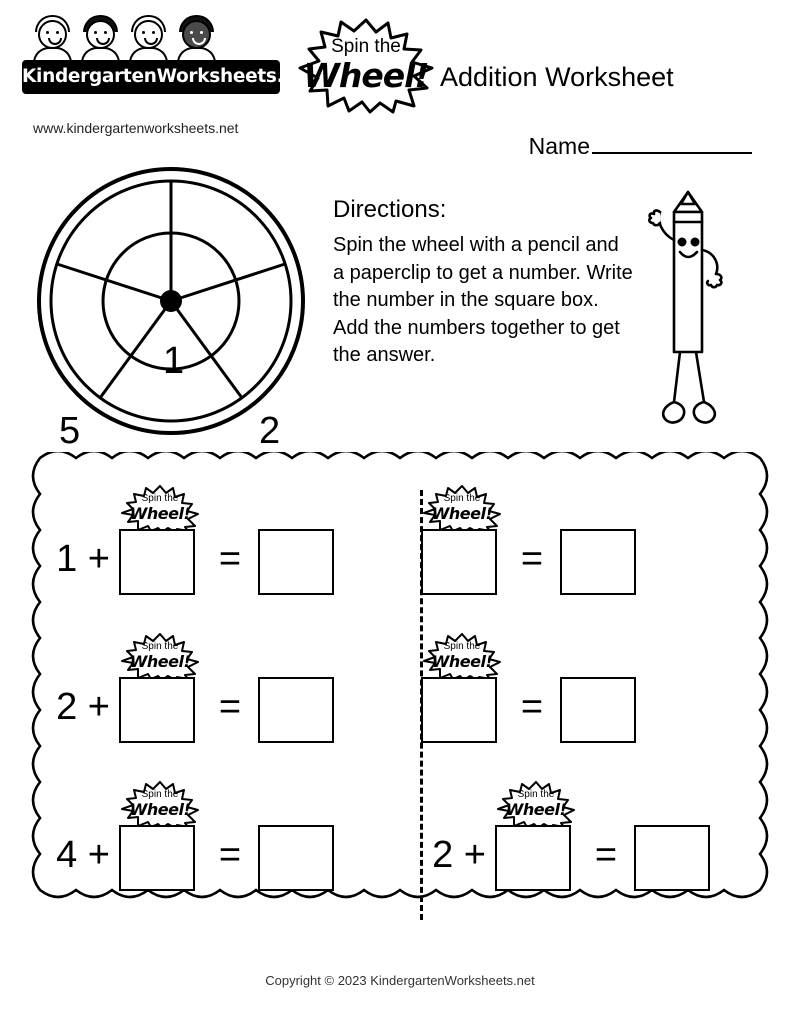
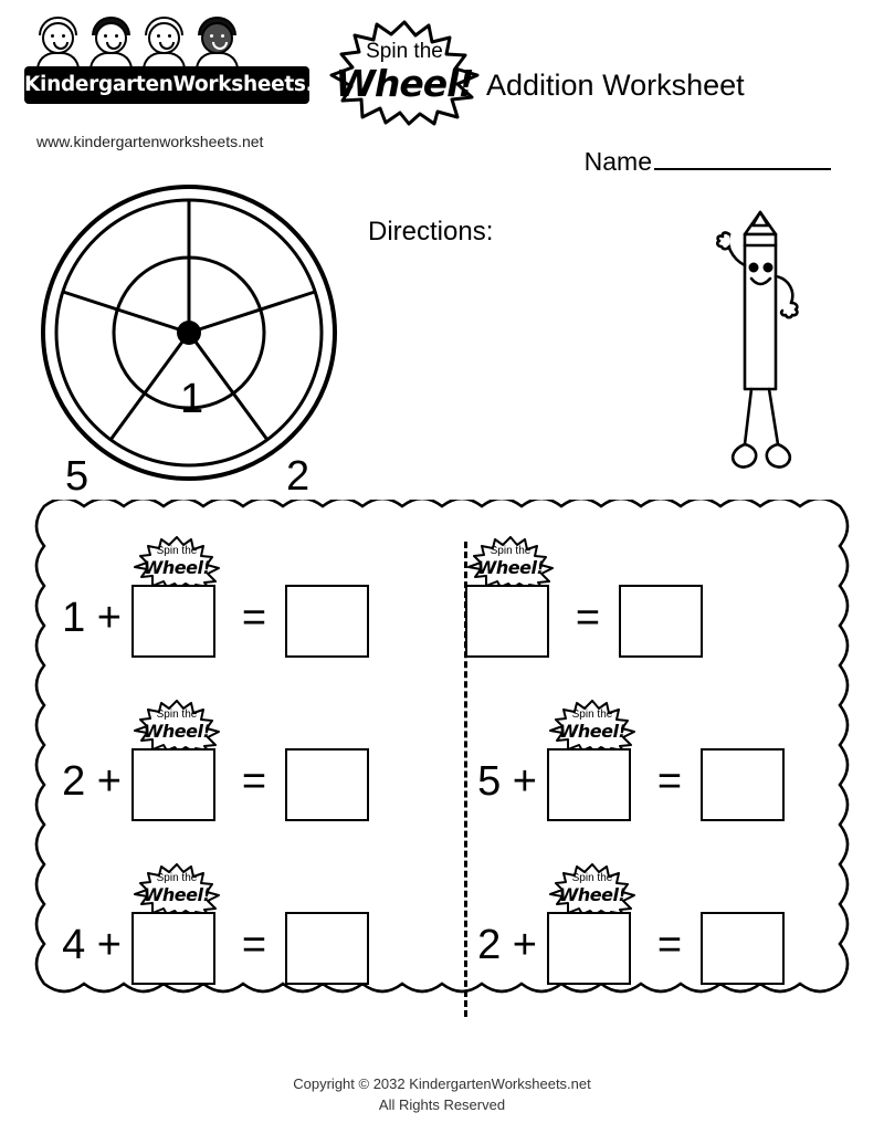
  KindergartenWorksheets.n
  www.kindergartenworksheets.net
  Spin the
  Wheel!
  Addition Worksheet
  Name
  1
  2
  5
  Directions:
- Spin the wheel with a pencil and a paperclip to get a number. Write the number in the square box. Add the numbers together to get the answer.
  1 +
  Spin the
  Wheel!
  =
  2 +
  Spin the
  Wheel!
  =
  4 +
  Spin the
  Wheel!
  =
  Spin the
  Wheel!
  =
+ 5 +
  Spin the
  Wheel!
  =
  2 +
  Spin the
  Wheel!
  =
- Copyright © 2023 KindergartenWorksheets.net
+ Copyright © 2032 KindergartenWorksheets.net
+ All Rights Reserved
